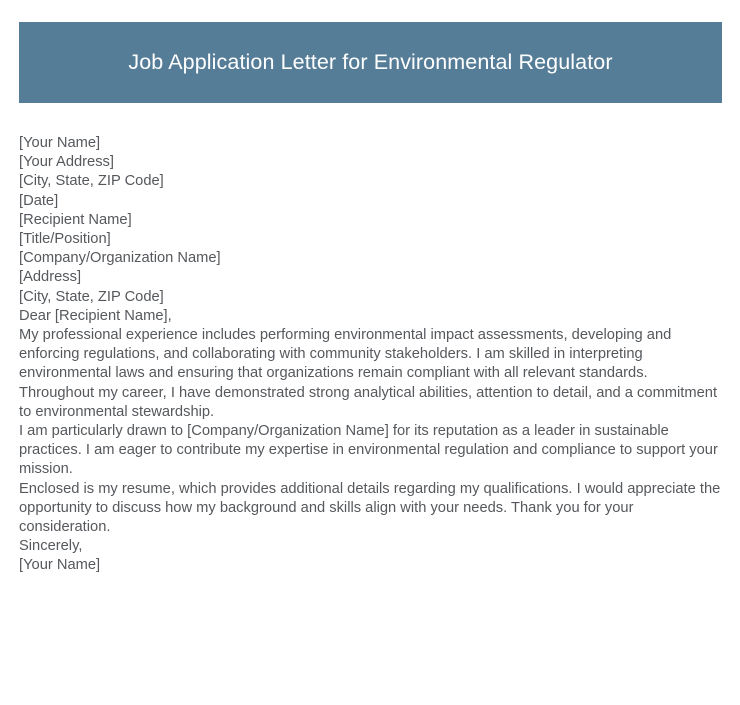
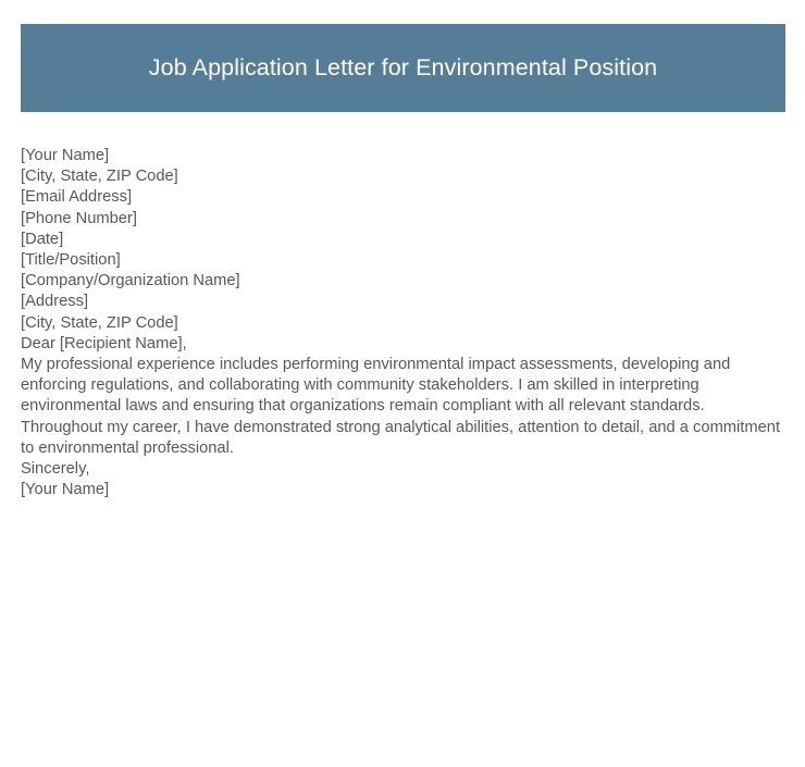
- Job Application Letter for Environmental Regulator
+ Job Application Letter for Environmental Position
  [Your Name]
- [Your Address]
  [City, State, ZIP Code]
+ [Email Address]
+ [Phone Number]
  [Date]
- [Recipient Name]
  [Title/Position]
  [Company/Organization Name]
  [Address]
  [City, State, ZIP Code]
  Dear [Recipient Name],
- My professional experience includes performing environmental impact assessments, developing and enforcing regulations, and collaborating with community stakeholders. I am skilled in interpreting environmental laws and ensuring that organizations remain compliant with all relevant standards. Throughout my career, I have demonstrated strong analytical abilities, attention to detail, and a commitment to environmental stewardship.
+ My professional experience includes performing environmental impact assessments, developing and enforcing regulations, and collaborating with community stakeholders. I am skilled in interpreting environmental laws and ensuring that organizations remain compliant with all relevant standards. Throughout my career, I have demonstrated strong analytical abilities, attention to detail, and a commitment to environmental professional.
- I am particularly drawn to [Company/Organization Name] for its reputation as a leader in sustainable practices. I am eager to contribute my expertise in environmental regulation and compliance to support your mission.
- Enclosed is my resume, which provides additional details regarding my qualifications. I would appreciate the opportunity to discuss how my background and skills align with your needs. Thank you for your consideration.
  Sincerely,
  [Your Name]
